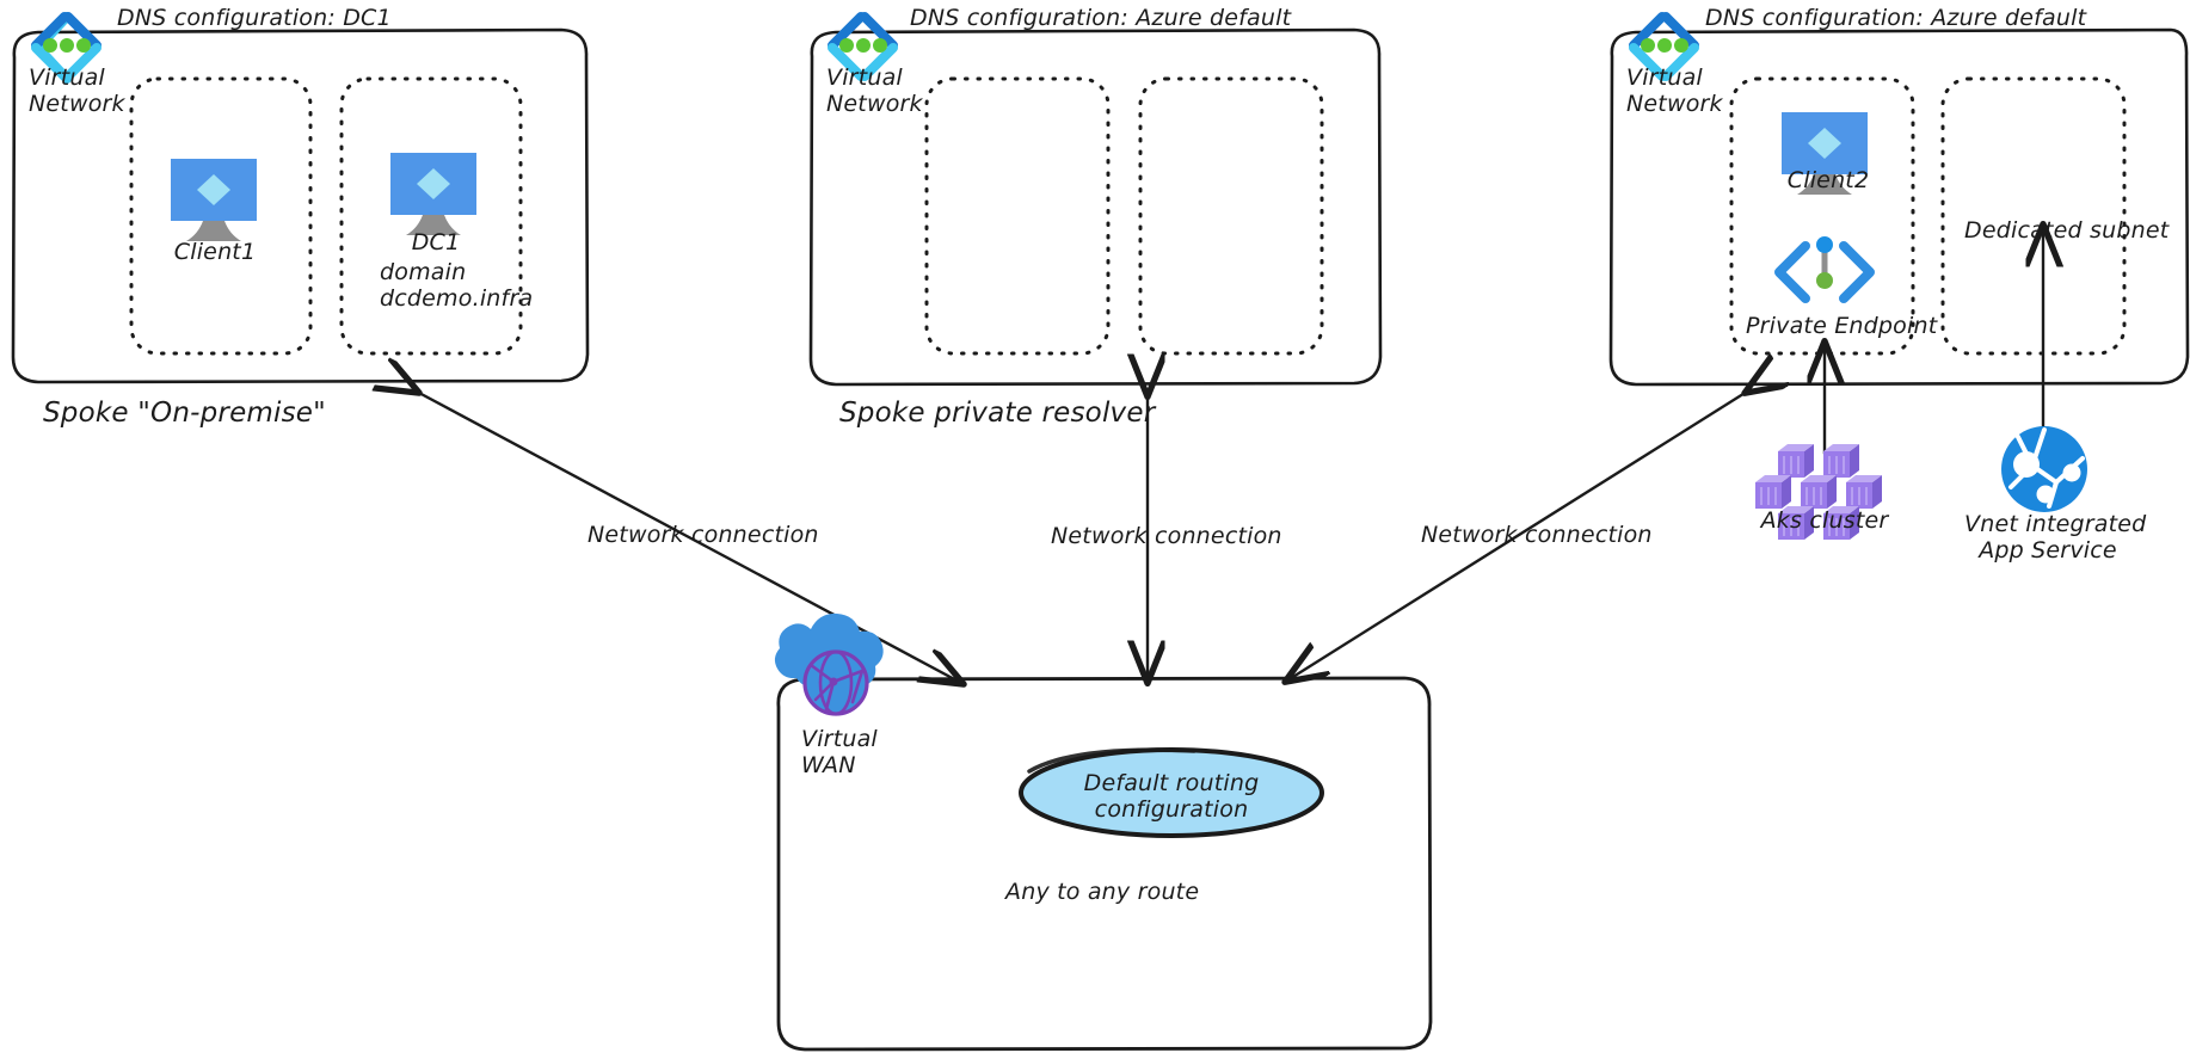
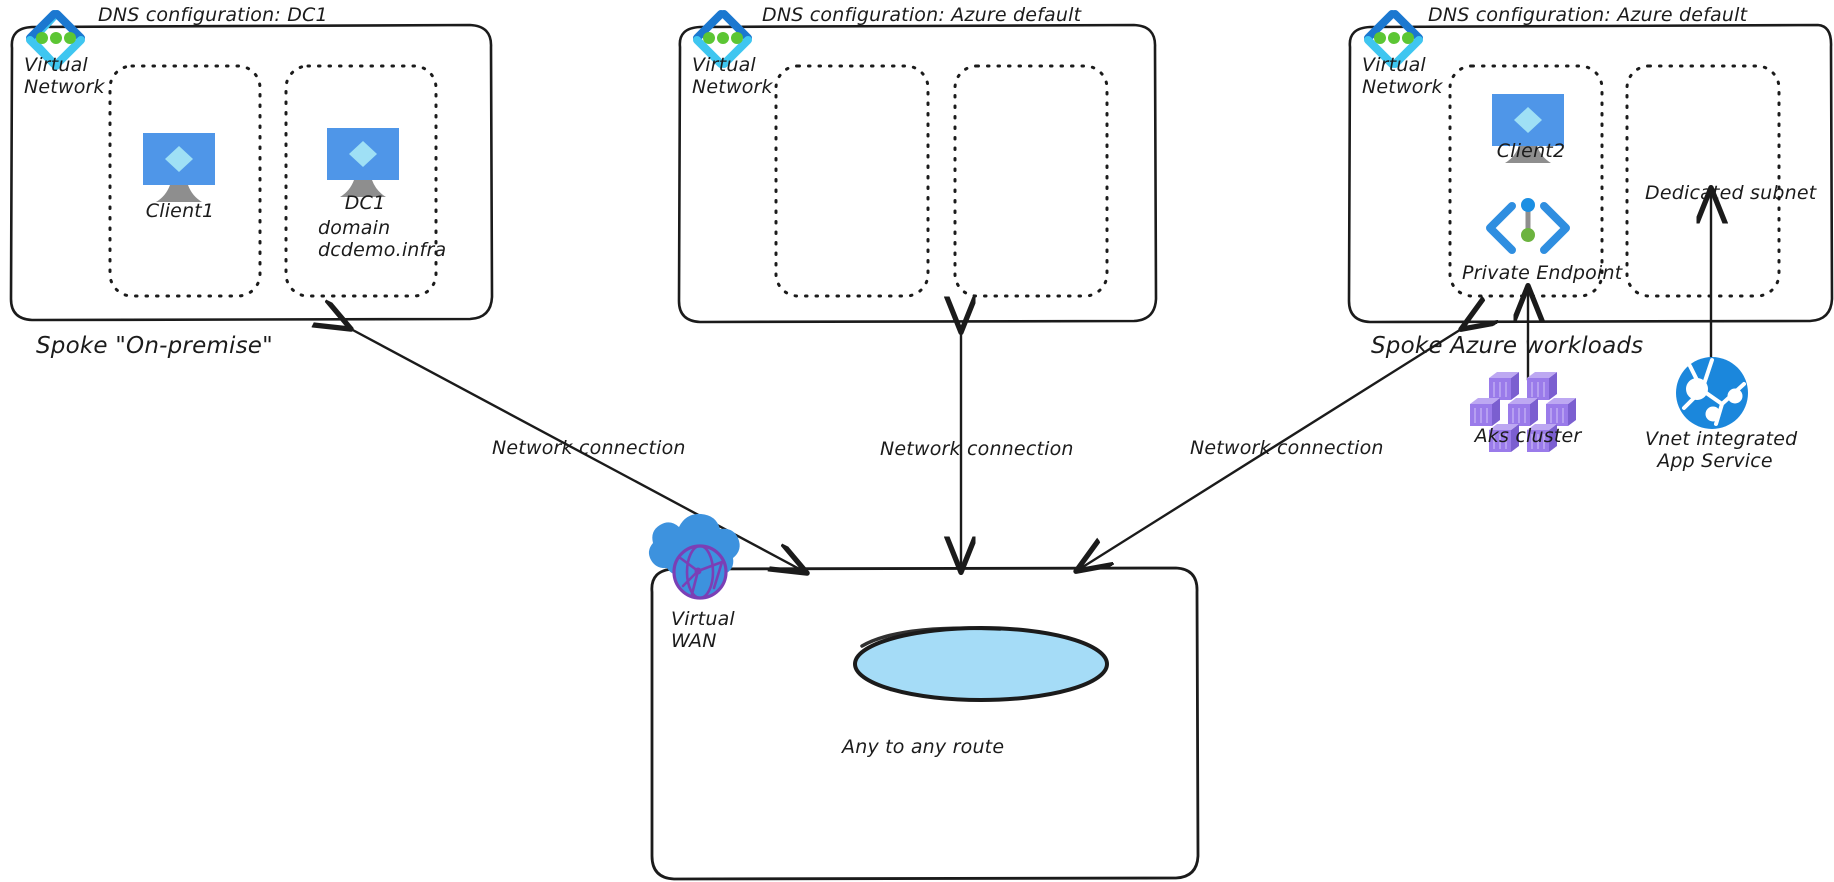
  DNS configuration: DC1
  Virtual
  Network
  Client1
  DC1
  domain
  dcdemo.infra
  Spoke "On-premise"
  DNS configuration: Azure default
  Virtual
  Network
- Spoke private resolver
  DNS configuration: Azure default
  Virtual
  Network
  Client2
  Private Endpoint
  Dedicated subnet
+ Spoke Azure workloads
  Aks cluster
  Vnet integrated
  App Service
  Network connection
  Network connection
  Network connection
  Virtual
  WAN
- Default routing
- configuration
  Any to any route
